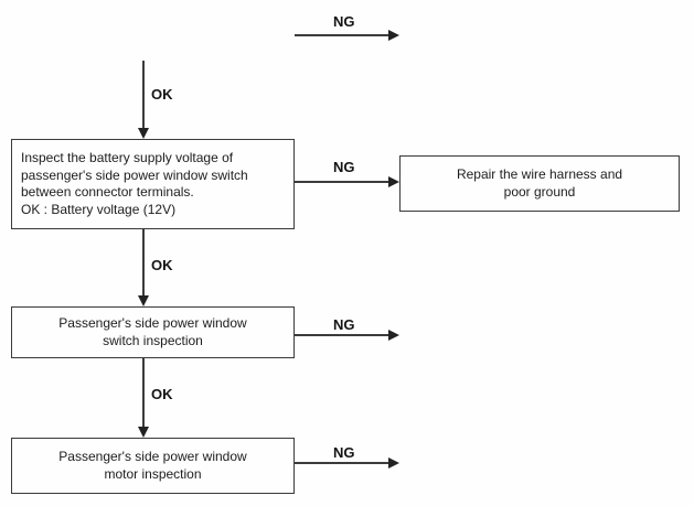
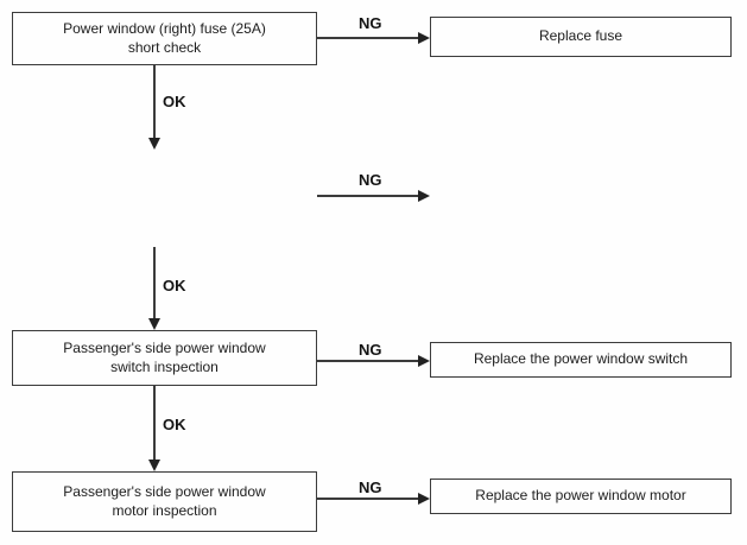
+ Power window (right) fuse (25A)
+ short check
  NG
+ Replace fuse
  OK
- Inspect the battery supply voltage of
- passenger's side power window switch
- between connector terminals.
- OK : Battery voltage (12V)
  NG
- Repair the wire harness and
- poor ground
  OK
  Passenger's side power window
  switch inspection
  NG
+ Replace the power window switch
  OK
  Passenger's side power window
  motor inspection
  NG
+ Replace the power window motor
